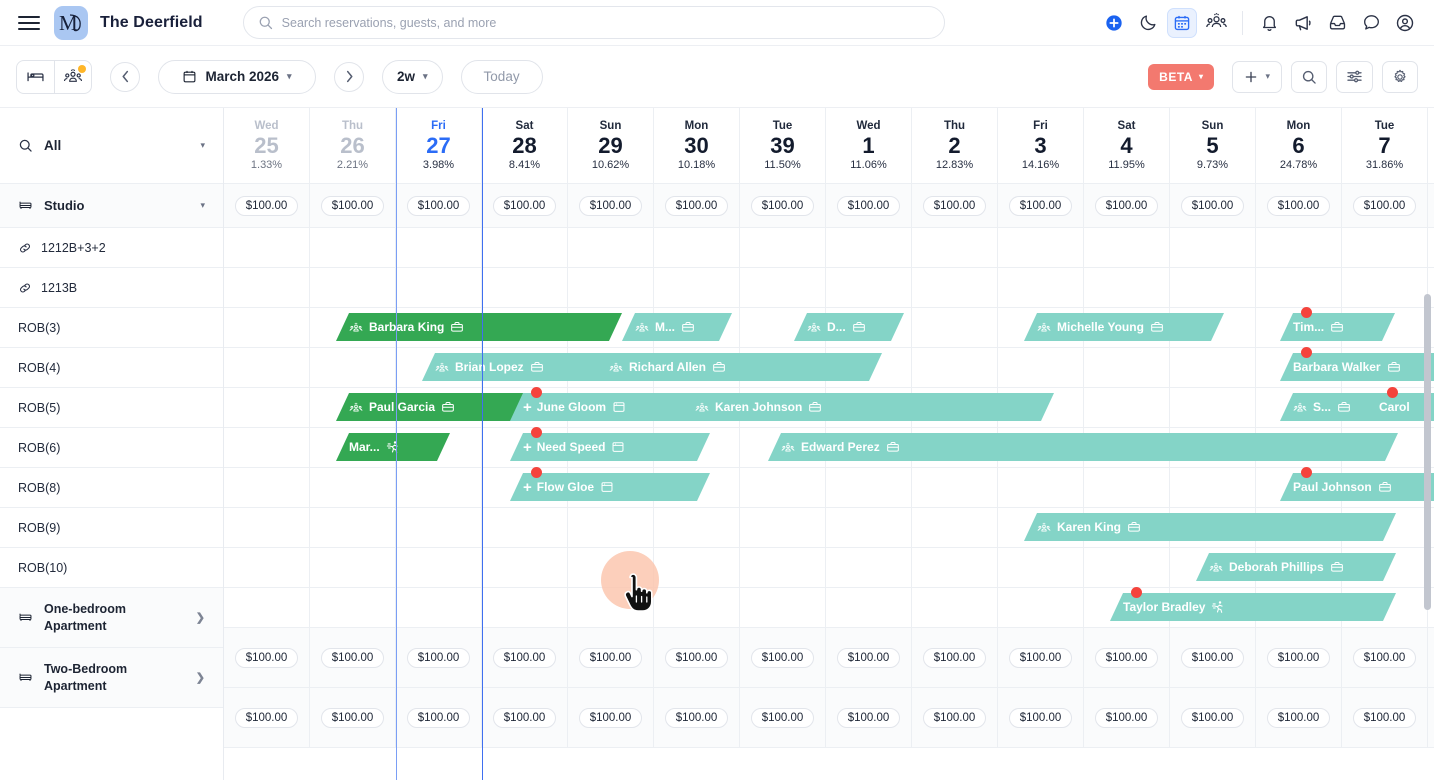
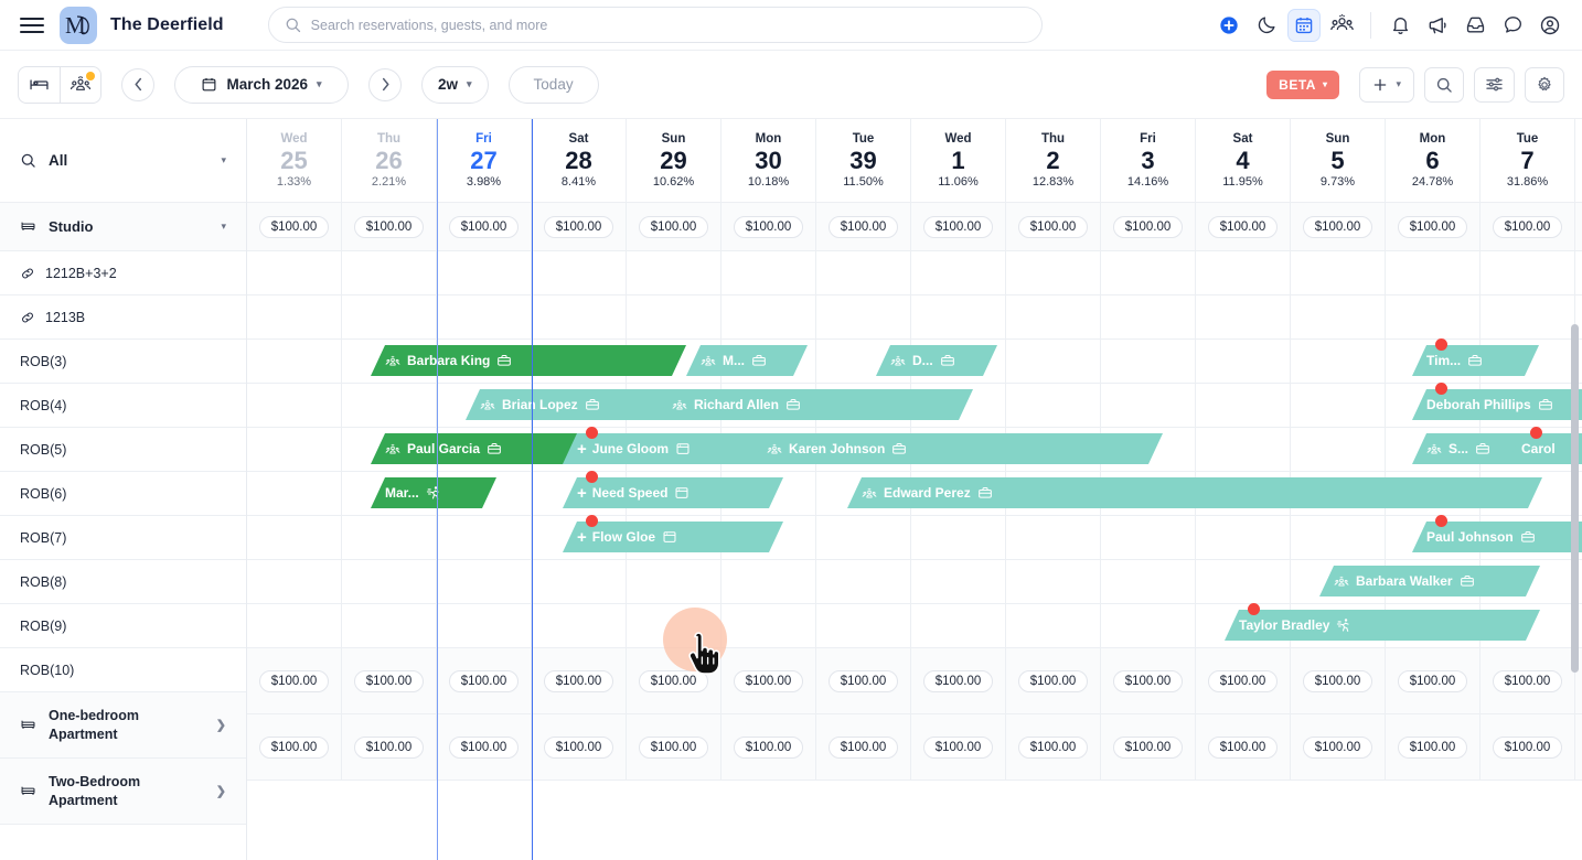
  M
  The Deerfield
  Search reservations, guests, and more
  March 2026
  ▾
  2w
  ▾
  Today
  BETA
  ▾
  ▾
  All
  ▾
  Studio
  ▾
  1212B+3+2
  1213B
  ROB(3)
  ROB(4)
  ROB(5)
  ROB(6)
+ ROB(7)
  ROB(8)
  ROB(9)
  ROB(10)
  One-bedroom Apartment
  ❯
  Two-Bedroom Apartment
  ❯
  Wed
  25
  1.33%
  Thu
  26
  2.21%
  Fri
  27
  3.98%
  Sat
  28
  8.41%
  Sun
  29
  10.62%
  Mon
  30
  10.18%
  Tue
  39
  11.50%
  Wed
  1
  11.06%
  Thu
  2
  12.83%
  Fri
  3
  14.16%
  Sat
  4
  11.95%
  Sun
  5
  9.73%
  Mon
  6
  24.78%
  Tue
  7
  31.86%
  $100.00
  $100.00
  $100.00
  $100.00
  $100.00
  $100.00
  $100.00
  $100.00
  $100.00
  $100.00
  $100.00
  $100.00
  $100.00
  $100.00
  Barbara King
  M...
  D...
- Michelle Young
  Tim...
  Bria Lopez
  Richard Allen
- Barbara Walker
+ Deborah Phillips
  Paul Garcia
  +
  June Gloom
  Karen Johnson
  S...
  Carol
  Mar...
  +
  Need Speed
  Edward Perez
  +
  Flow Gloe
  Paul Johnson
- Karen King
- Deborah Phillips
+ Barbara Walker
  Taylor Bradley
  $100.00
  $100.00
  $100.00
  $100.00
  $100.00
  $100.00
  $100.00
  $100.00
  $100.00
  $100.00
  $100.00
  $100.00
  $100.00
  $100.00
  $100.00
  $100.00
  $100.00
  $100.00
  $100.00
  $100.00
  $100.00
  $100.00
  $100.00
  $100.00
  $100.00
  $100.00
  $100.00
  $100.00
